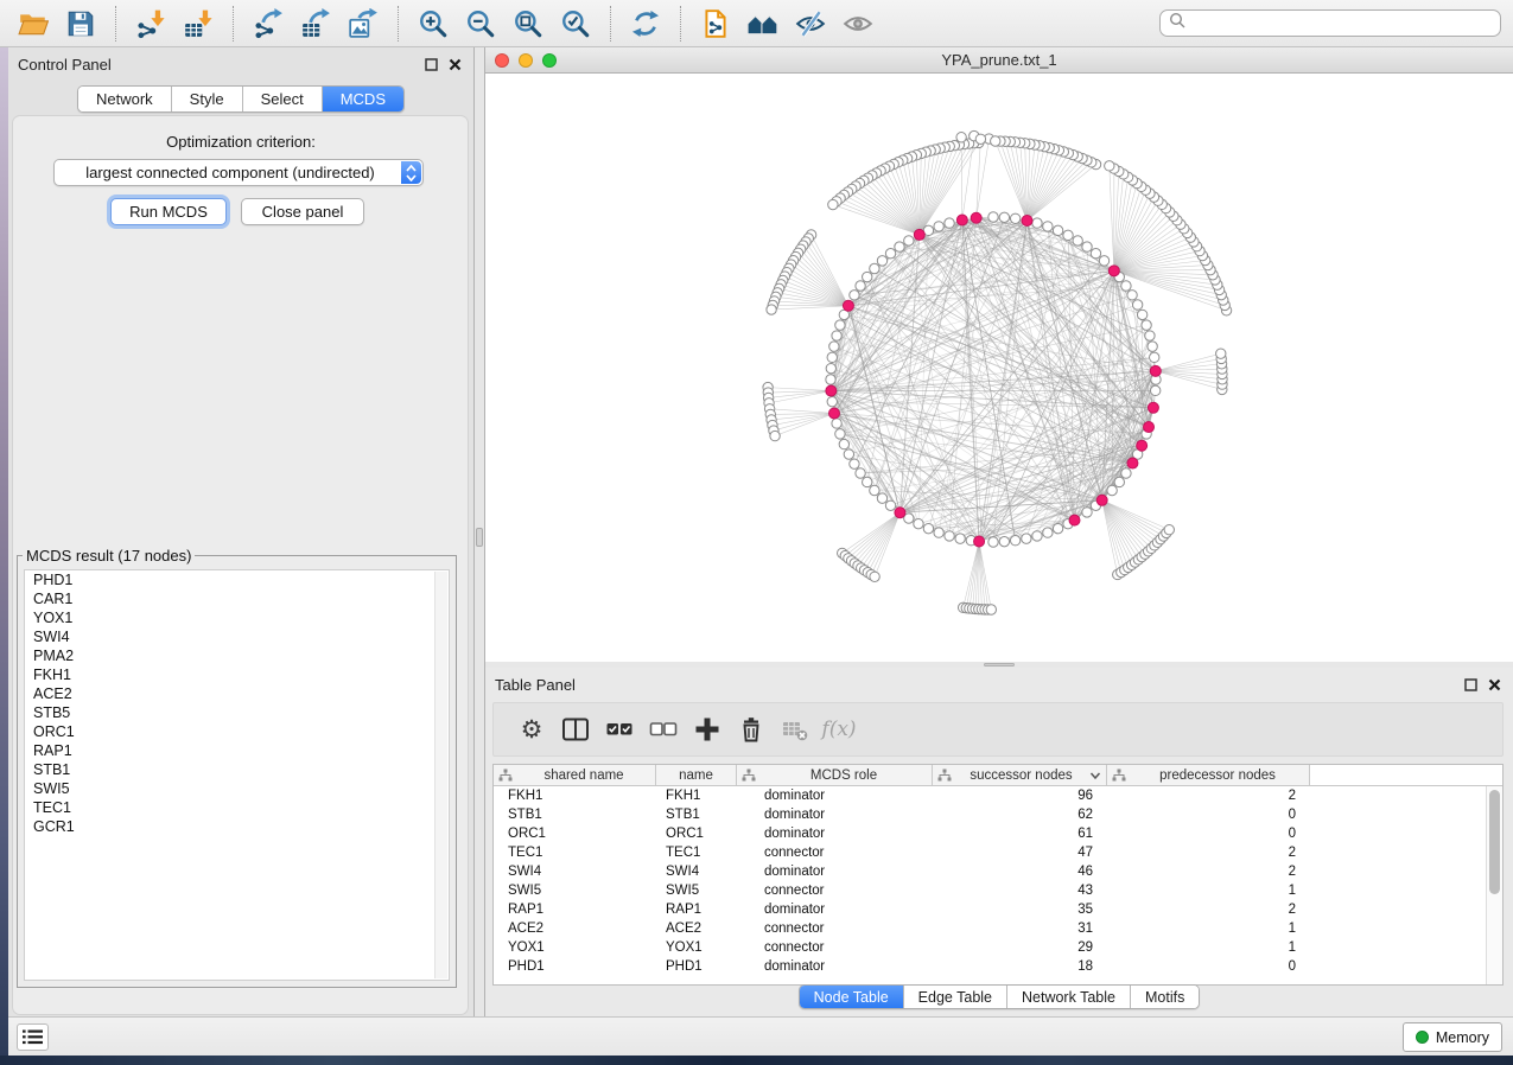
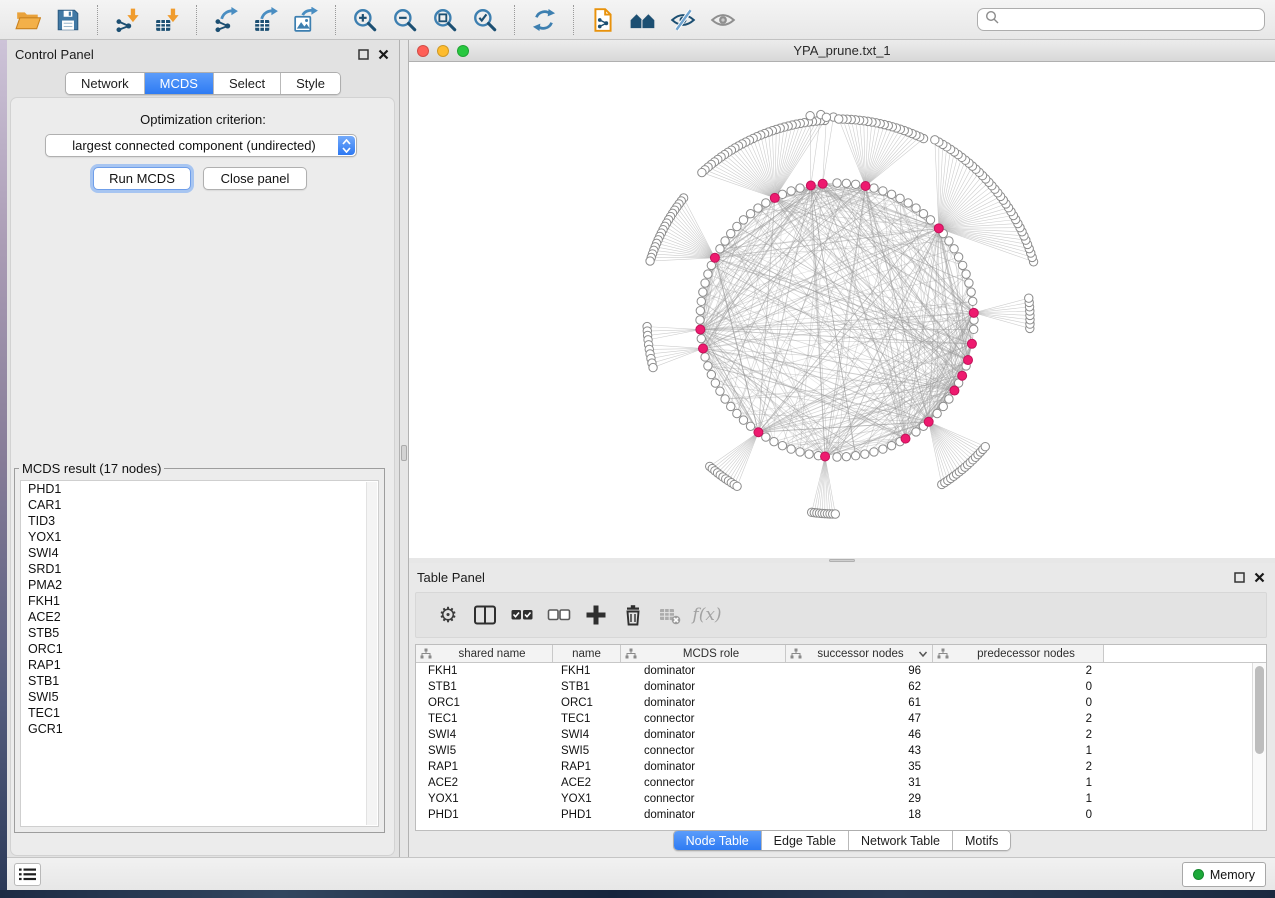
  Control Panel
  Network
- Style
+ MCDS
  Select
- MCDS
+ Style
  Optimization criterion:
  largest connected component (undirected)
  Run MCDS
  Close panel
  MCDS result (17 nodes)
  PHD1
  CAR1
+ TID3
  YOX1
  SWI4
+ SRD1
  PMA2
  FKH1
  ACE2
  STB5
  ORC1
  RAP1
  STB1
  SWI5
  TEC1
  GCR1
  YPA_prune.txt_1
  Table Panel
  ⚙
  f(x)
  shared name
  name
  MCDS role
  successor nodes
  predecessor nodes
  FKH1
  FKH1
  dominator
  96
  2
  STB1
  STB1
  dominator
  62
  0
  ORC1
  ORC1
  dominator
  61
  0
  TEC1
  TEC1
  connector
  47
  2
  SWI4
  SWI4
  dominator
  46
  2
  SWI5
  SWI5
  connector
  43
  1
  RAP1
  RAP1
  dominator
  35
  2
  ACE2
  ACE2
  connector
  31
  1
  YOX1
  YOX1
  connector
  29
  1
  PHD1
  PHD1
  dominator
  18
  0
  Node Table
  Edge Table
  Network Table
  Motifs
  Memory
